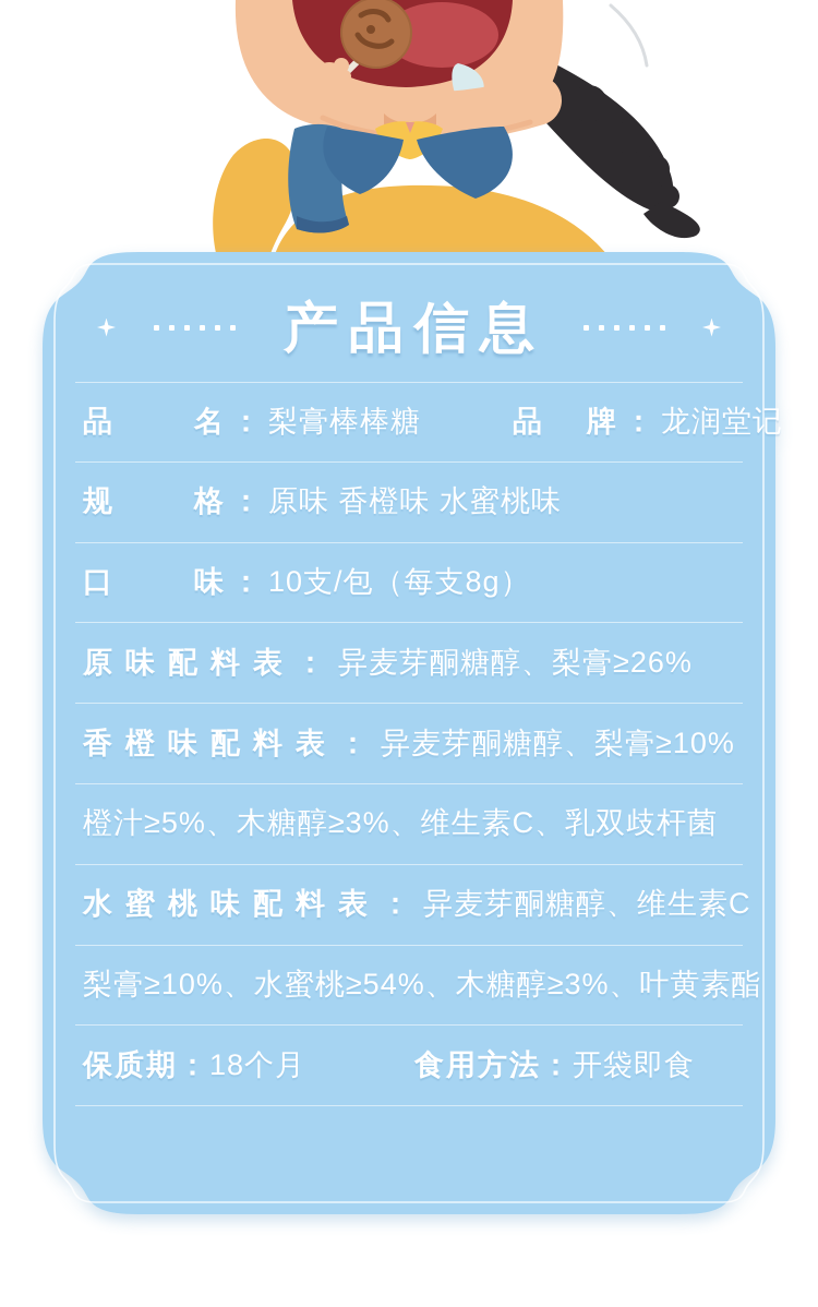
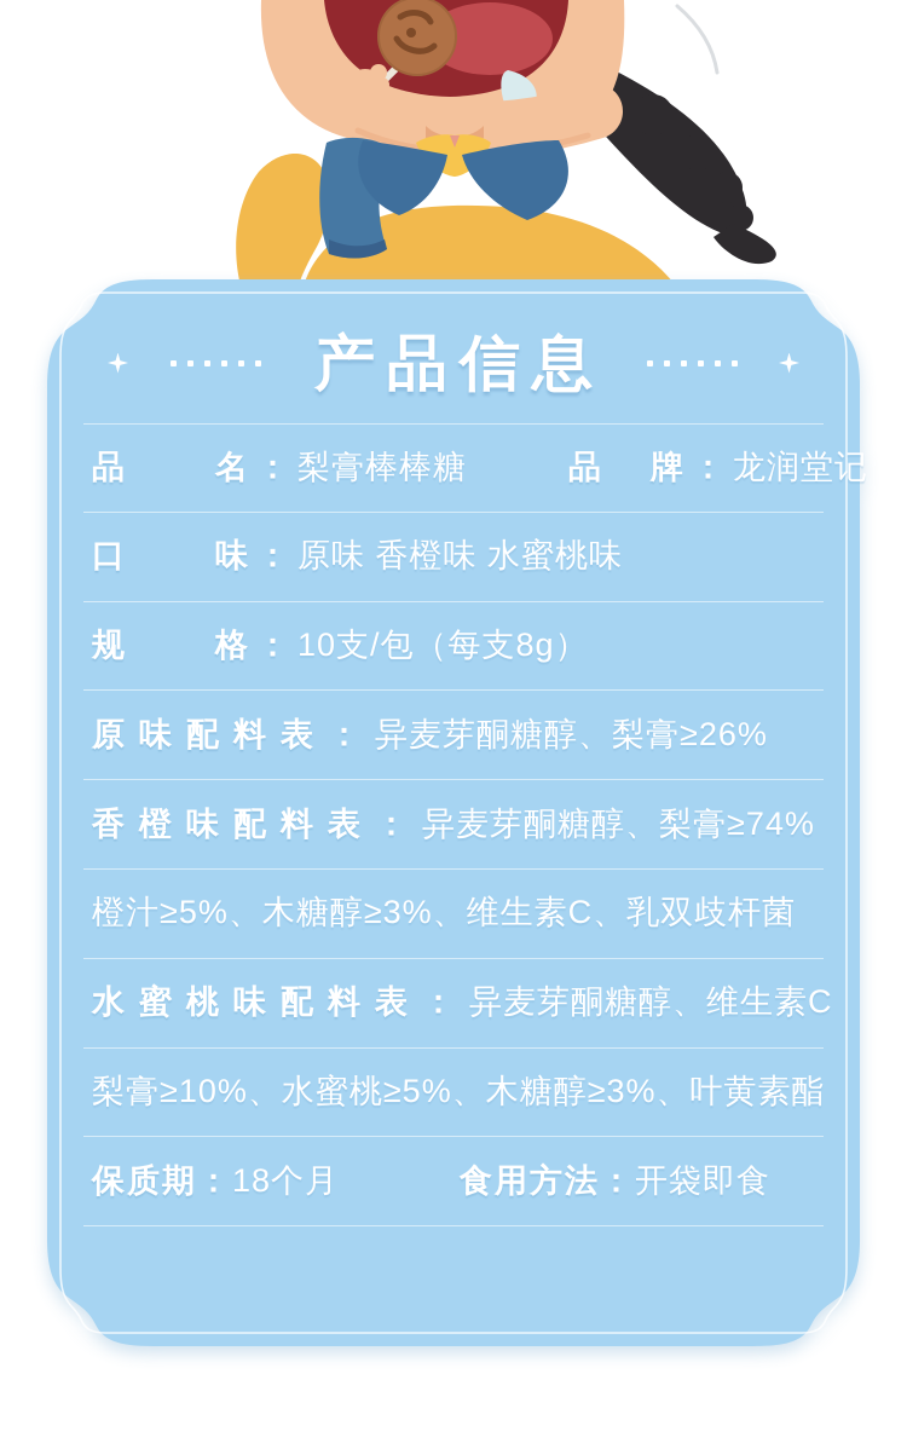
  产品信息
  品 名：
  梨膏棒棒糖
  品 牌：
  龙润堂记
- 规 格：
+ 口 味：
  原味 香橙味 水蜜桃味
- 口 味：
+ 规 格：
  10支/包（每支8g）
  原味配料表：
  异麦芽酮糖醇、梨膏≥26%
  香橙味配料表：
- 异麦芽酮糖醇、梨膏≥10%
+ 异麦芽酮糖醇、梨膏≥74%
  橙汁≥5%、木糖醇≥3%、维生素C、乳双歧杆菌
  水蜜桃味配料表：
  异麦芽酮糖醇、维生素C
- 梨膏≥10%、水蜜桃≥54%、木糖醇≥3%、叶黄素酯
+ 梨膏≥10%、水蜜桃≥5%、木糖醇≥3%、叶黄素酯
  保质期：
  18个月
  食用方法：
  开袋即食
